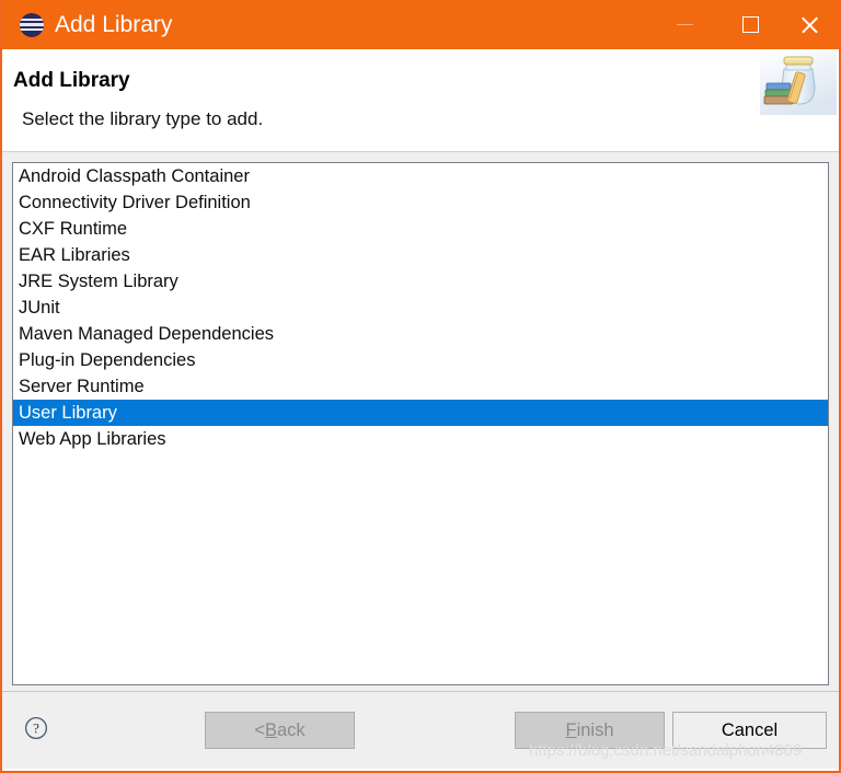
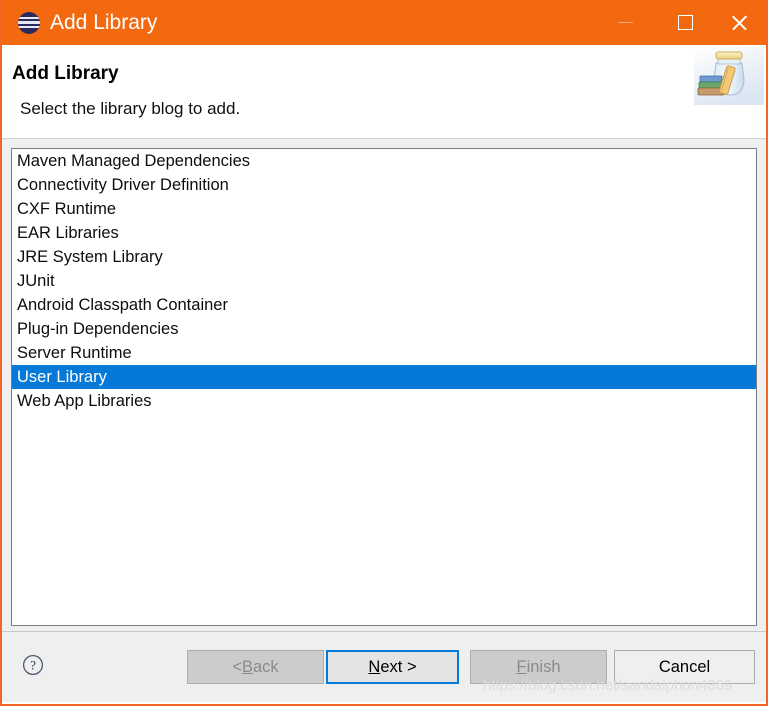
  Add Library
  Add Library
- Select the library type to add.
+ Select the library blog to add.
- Android Classpath Container
+ Maven Managed Dependencies
  Connectivity Driver Definition
  CXF Runtime
  EAR Libraries
  JRE System Library
  JUnit
- Maven Managed Dependencies
+ Android Classpath Container
  Plug-in Dependencies
  Server Runtime
  User Library
  Web App Libraries
  ?
  <
  B
  ack
+ N
+ ext >
  F
  inish
  Cancel
  https://blog.csdn.net/sandalphon4869
